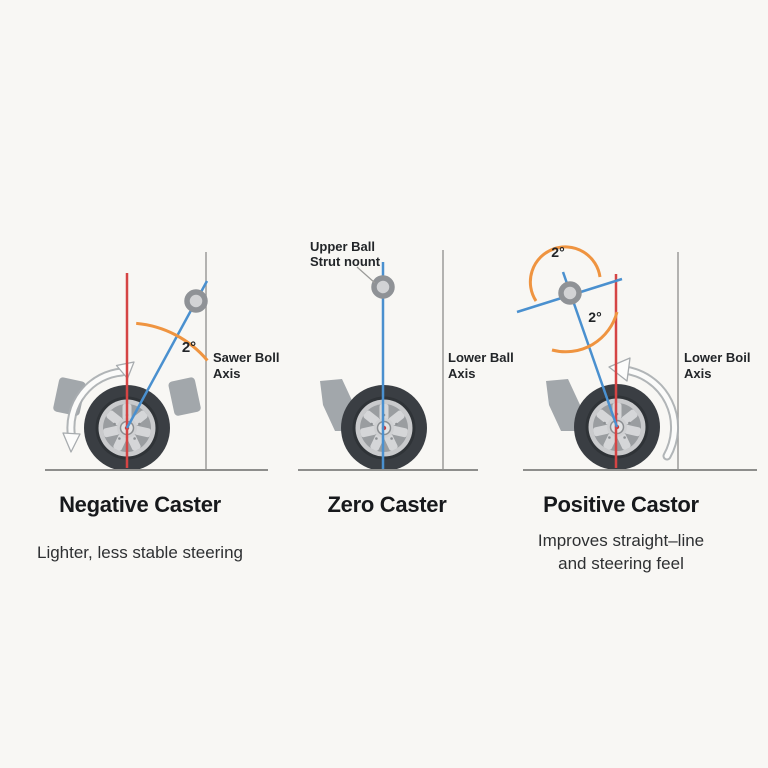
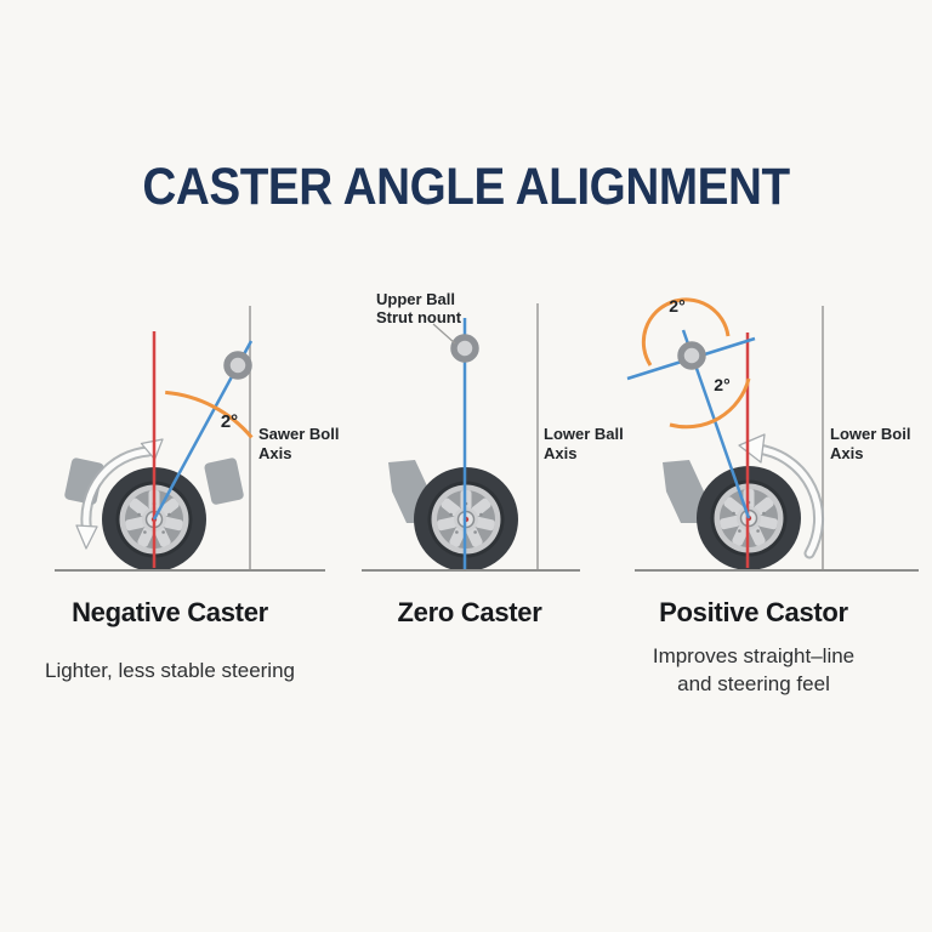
+ CASTER ANGLE ALIGNMENT
  2°
  Sawer Boll
  Axis
  Upper Ball
  Strut nount
  Lower Ball
  Axis
  2°
  2°
  Lower Boil
  Axis
  Negative Caster
  Lighter, less stable steering
  Zero Caster
  Positive Castor
  Improves straight–line
  and steering feel
